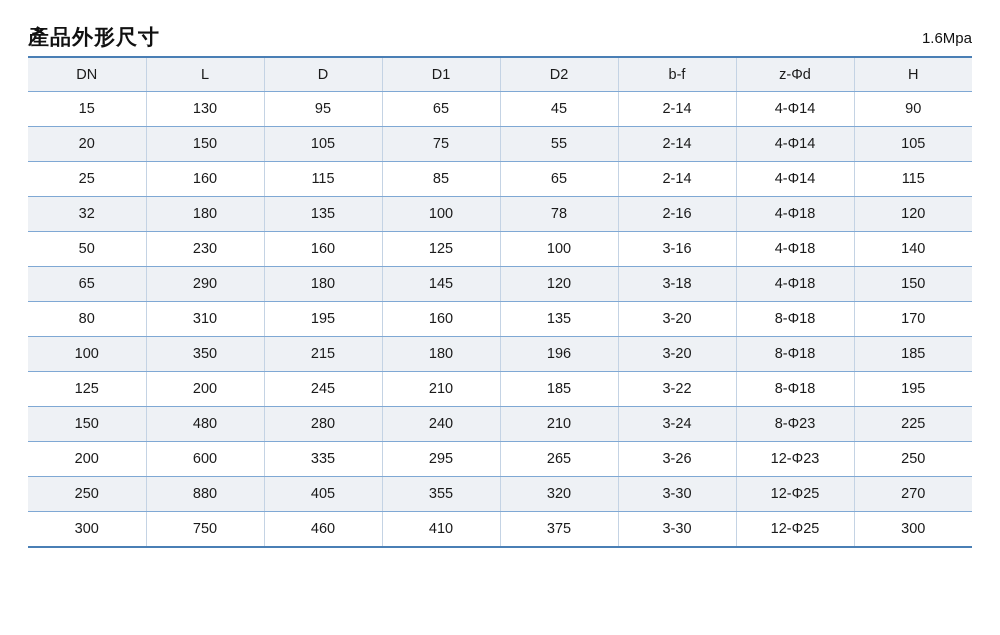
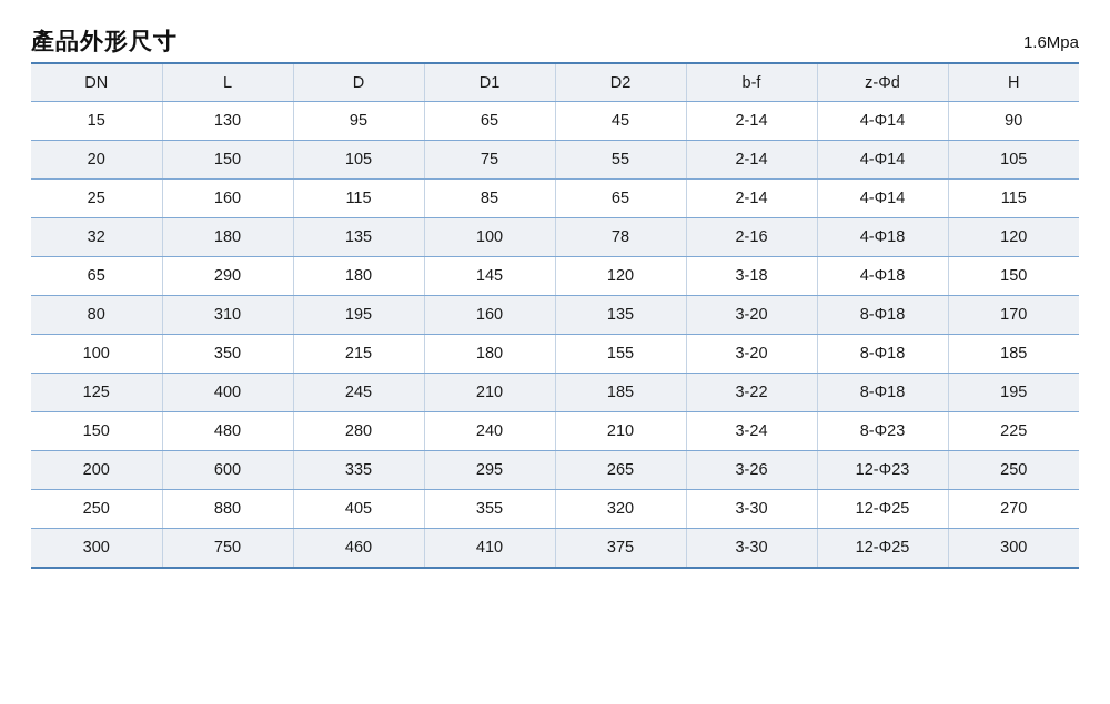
  產品外形尺寸
  1.6Mpa
  DN	L	D	D1	D2	b-f	z-Φd	H
  15	130	95	65	45	2-14	4-Φ14	90
  20	150	105	75	55	2-14	4-Φ14	105
  25	160	115	85	65	2-14	4-Φ14	115
  32	180	135	100	78	2-16	4-Φ18	120
- 50	230	160	125	100	3-16	4-Φ18	140
  65	290	180	145	120	3-18	4-Φ18	150
  80	310	195	160	135	3-20	8-Φ18	170
- 100	350	215	180	196	3-20	8-Φ18	185
+ 100	350	215	180	155	3-20	8-Φ18	185
- 125	200	245	210	185	3-22	8-Φ18	195
+ 125	400	245	210	185	3-22	8-Φ18	195
  150	480	280	240	210	3-24	8-Φ23	225
  200	600	335	295	265	3-26	12-Φ23	250
  250	880	405	355	320	3-30	12-Φ25	270
  300	750	460	410	375	3-30	12-Φ25	300
